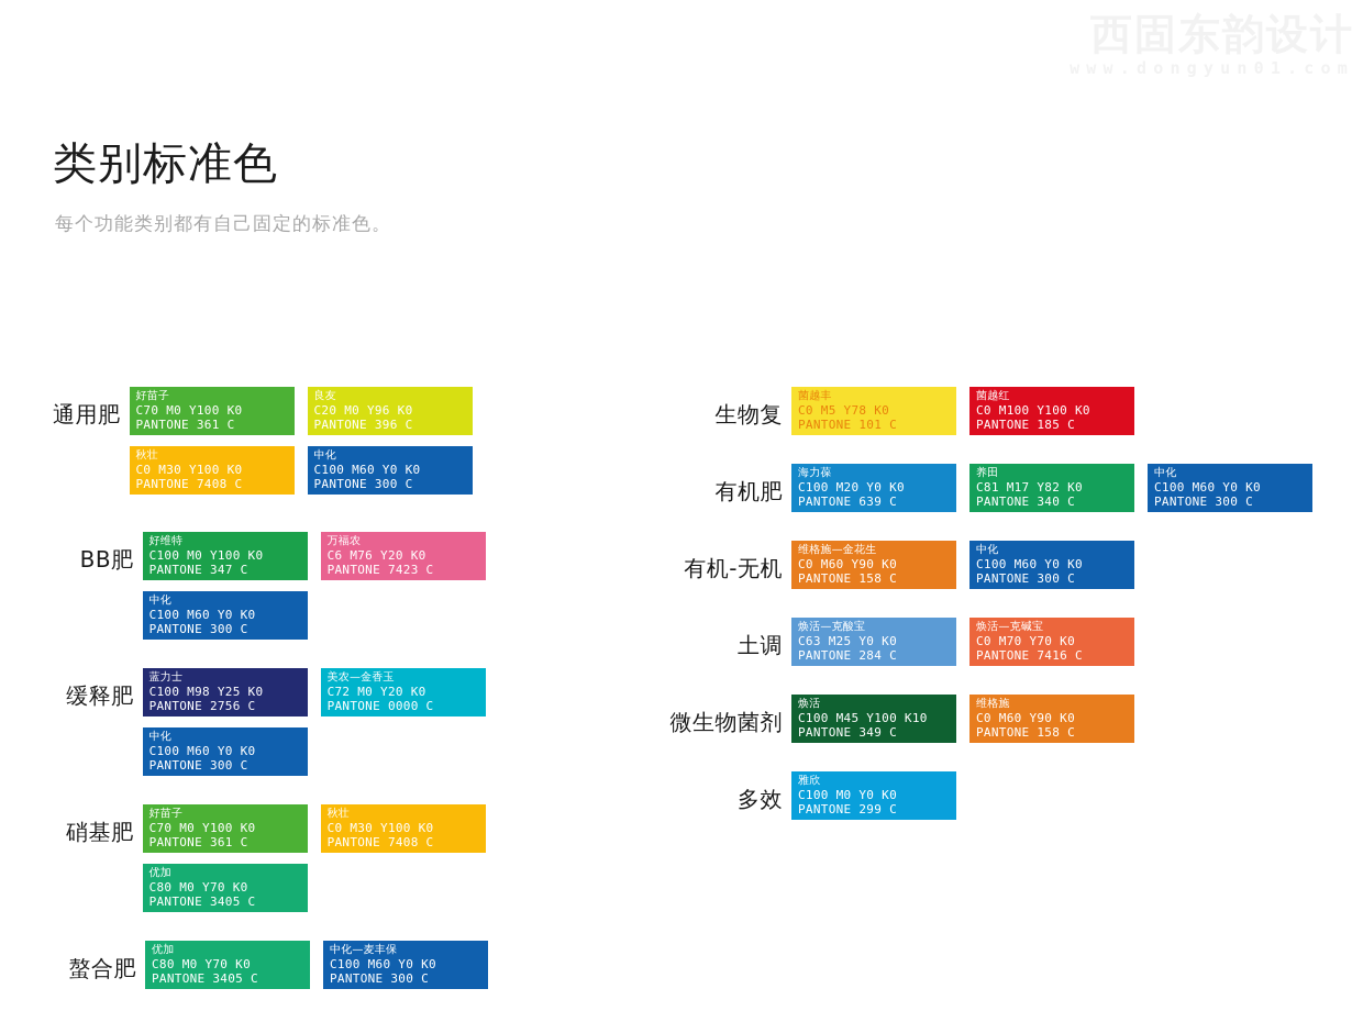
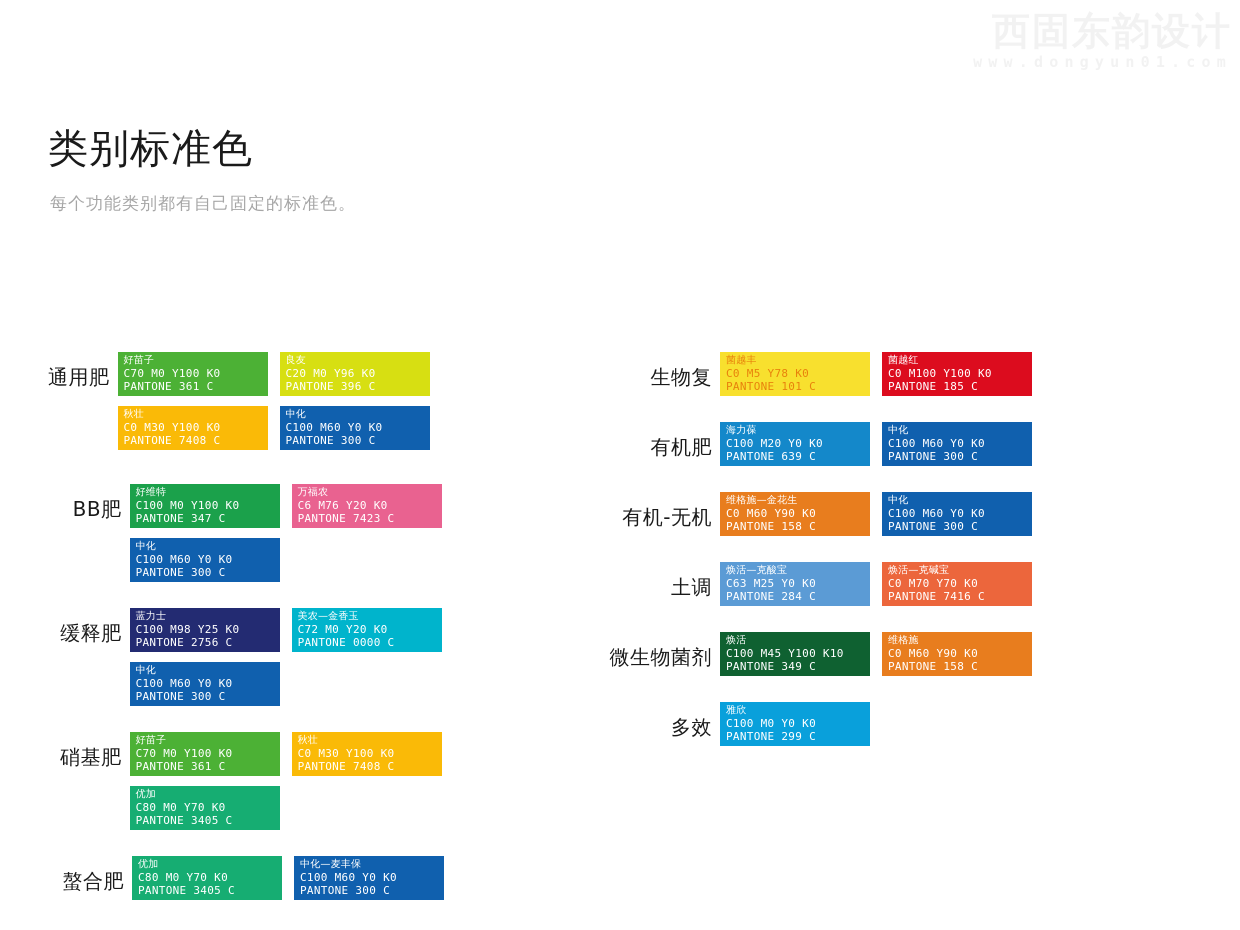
  类别标准色
  每个功能类别都有自己固定的标准色。
  通用肥
  好苗子
  C70 M0 Y100 K0
  PANTONE 361 C
  良友
  C20 M0 Y96 K0
  PANTONE 396 C
  秋壮
  C0 M30 Y100 K0
  PANTONE 7408 C
  中化
  C100 M60 Y0 K0
  PANTONE 300 C
  BB肥
  好维特
  C100 M0 Y100 K0
  PANTONE 347 C
  万福农
  C6 M76 Y20 K0
  PANTONE 7423 C
  中化
  C100 M60 Y0 K0
  PANTONE 300 C
  缓释肥
  蓝力士
  C100 M98 Y25 K0
  PANTONE 2756 C
  美农—金香玉
  C72 M0 Y20 K0
  PANTONE 0000 C
  中化
  C100 M60 Y0 K0
  PANTONE 300 C
  硝基肥
  好苗子
  C70 M0 Y100 K0
  PANTONE 361 C
  秋壮
  C0 M30 Y100 K0
  PANTONE 7408 C
  优加
  C80 M0 Y70 K0
  PANTONE 3405 C
  螯合肥
  优加
  C80 M0 Y70 K0
  PANTONE 3405 C
  中化—麦丰保
  C100 M60 Y0 K0
  PANTONE 300 C
  生物复
  菌越丰
  C0 M5 Y78 K0
  PANTONE 101 C
  菌越红
  C0 M100 Y100 K0
  PANTONE 185 C
  有机肥
  海力葆
  C100 M20 Y0 K0
  PANTONE 639 C
- 养田
- C81 M17 Y82 K0
- PANTONE 340 C
  中化
  C100 M60 Y0 K0
  PANTONE 300 C
  有机-无机
  维格施—金花生
  C0 M60 Y90 K0
  PANTONE 158 C
  中化
  C100 M60 Y0 K0
  PANTONE 300 C
  土调
  焕活—克酸宝
  C63 M25 Y0 K0
  PANTONE 284 C
  焕活—克碱宝
  C0 M70 Y70 K0
  PANTONE 7416 C
  微生物菌剂
  焕活
  C100 M45 Y100 K10
  PANTONE 349 C
  维格施
  C0 M60 Y90 K0
  PANTONE 158 C
  多效
  雅欣
  C100 M0 Y0 K0
  PANTONE 299 C
